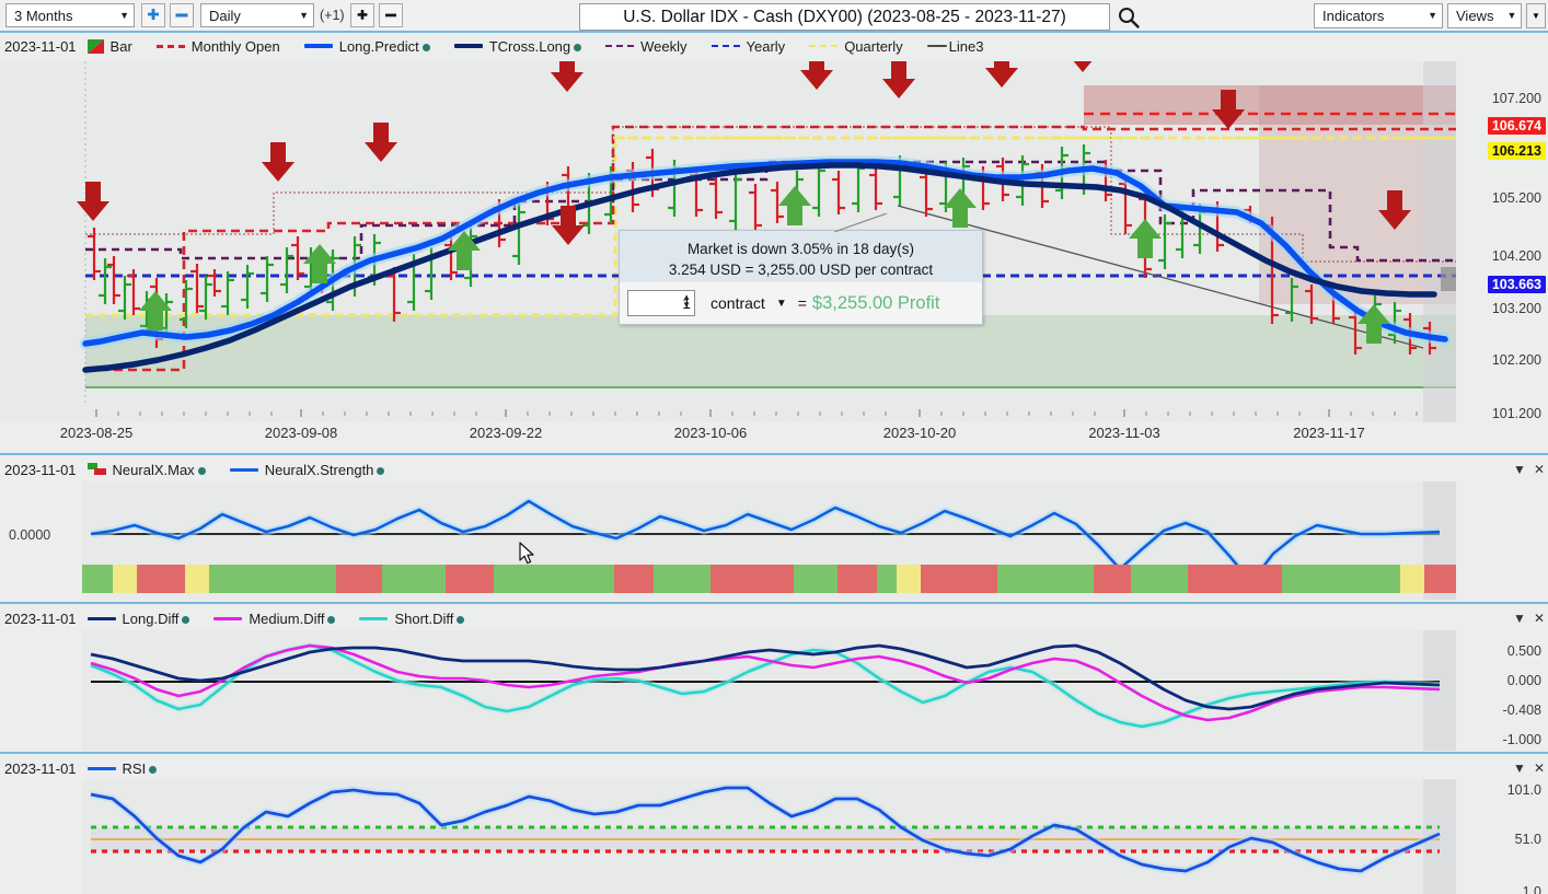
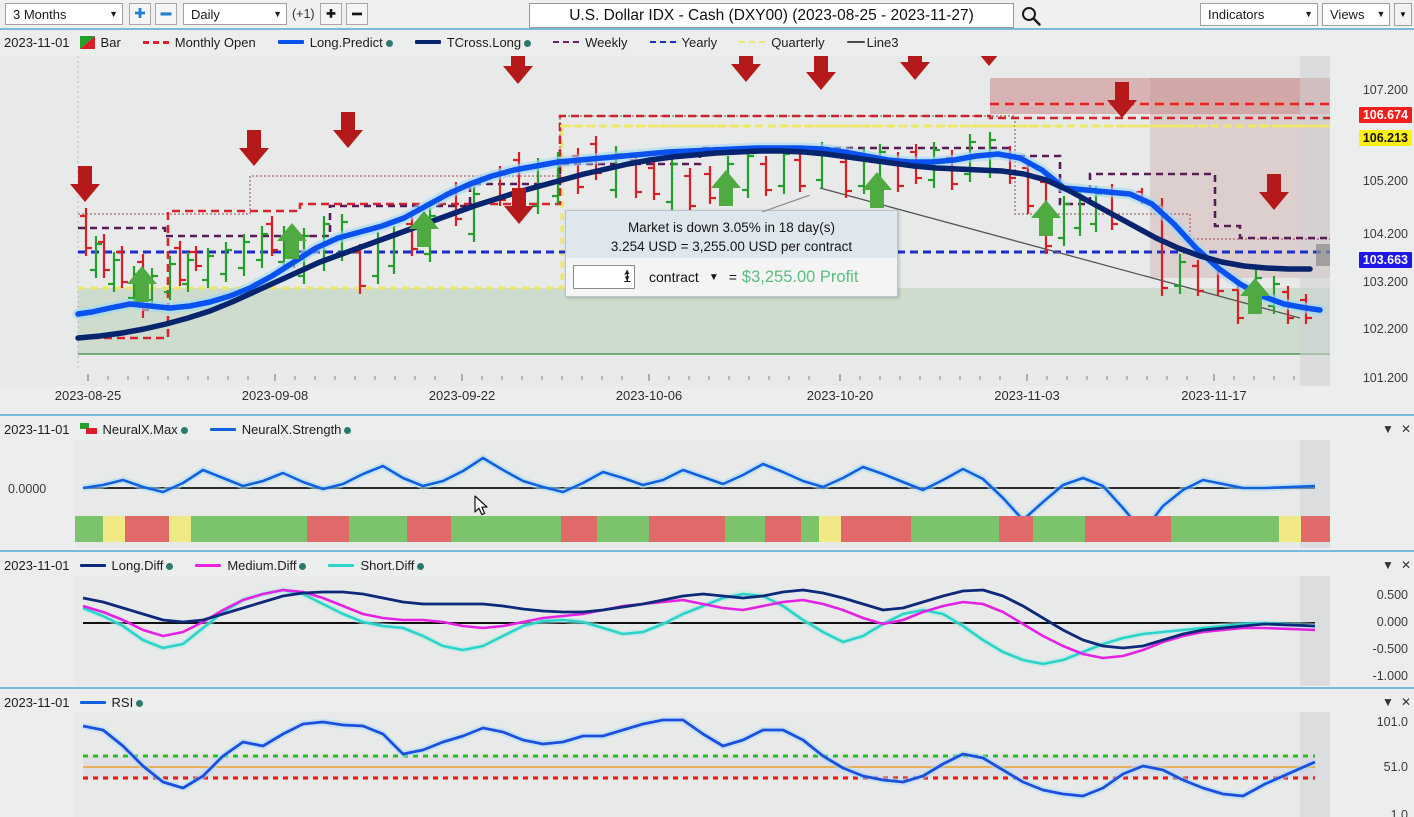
  3 Months
  ▼
  Daily
  ▼
  (+1)
  U.S. Dollar IDX - Cash (DXY00) (2023-08-25 - 2023-11-27)
  Indicators
  ▼
  Views
  ▼
  ▼
  2023-11-01
  Bar
  Monthly Open
  Long.Predict
  TCross.Long
  Weekly
  Yearly
  Quarterly
  Line3
  107.200
  106.674
  106.213
  105.200
  104.200
  103.663
  103.200
  102.200
  101.200
  2023-08-25
  2023-09-08
  2023-09-22
  2023-10-06
  2023-10-20
  2023-11-03
  2023-11-17
  Market is down 3.05% in 18 day(s)
  3.254 USD = 3,255.00 USD per contract
  1
  ▲
  ▼
  contract
  ▼
  =
  $3,255.00 Profit
  2023-11-01
  NeuralX.Max
  NeuralX.Strength
  ▼
  ✕
  0.0000
  2023-11-01
  Long.Diff
  Medium.Diff
  Short.Diff
  ▼
  ✕
  0.500
  0.000
- -0.408
+ -0.500
  -1.000
  2023-11-01
  RSI
  ▼
  ✕
  101.0
  51.0
  1.0
